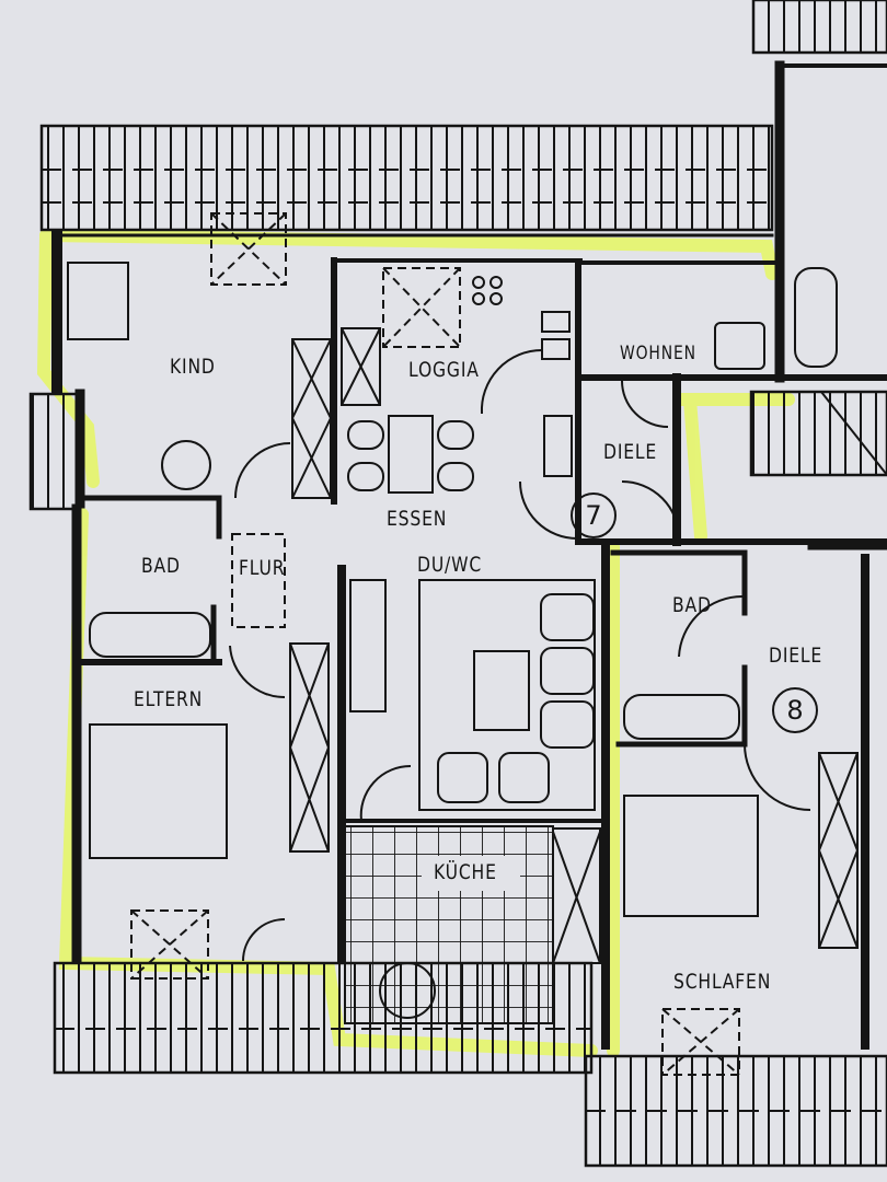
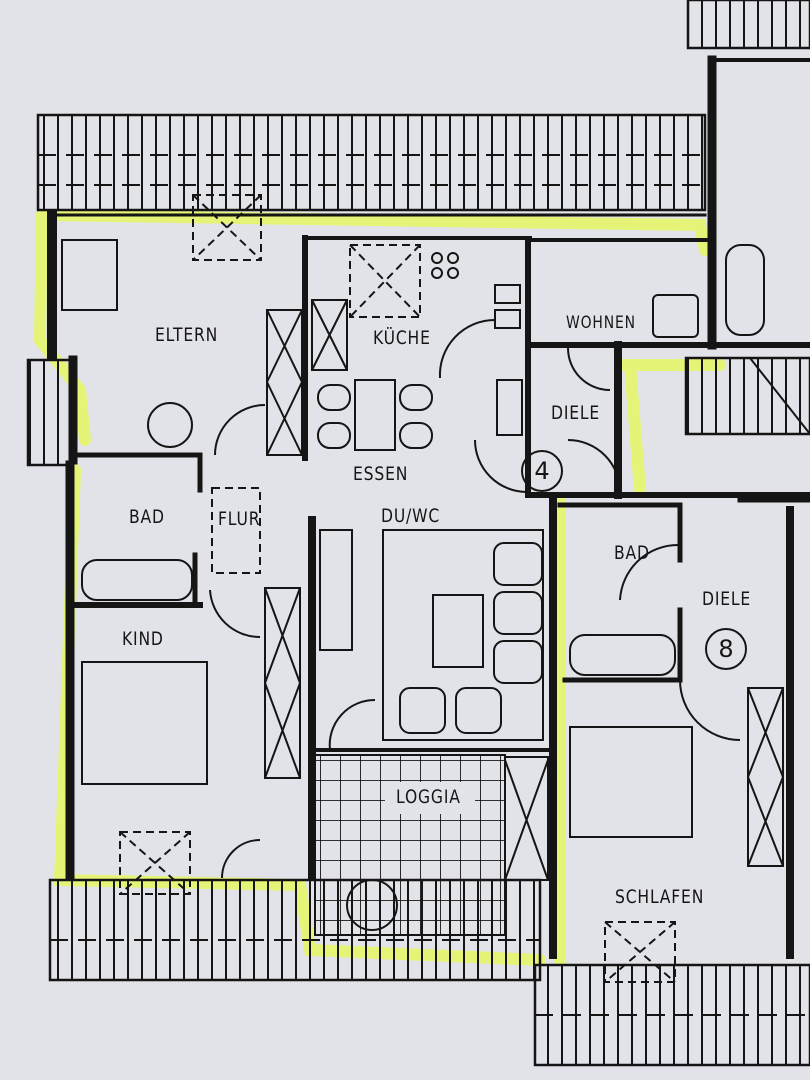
- KIND
+ ELTERN
- LOGGIA
+ KÜCHE
  WOHNEN
  DIELE
  ESSEN
  BAD
  FLUR
  DU/WC
- ELTERN
+ KIND
- KÜCHE
+ LOGGIA
  BAD
  DIELE
  SCHLAFEN
- 7
+ 4
  8
